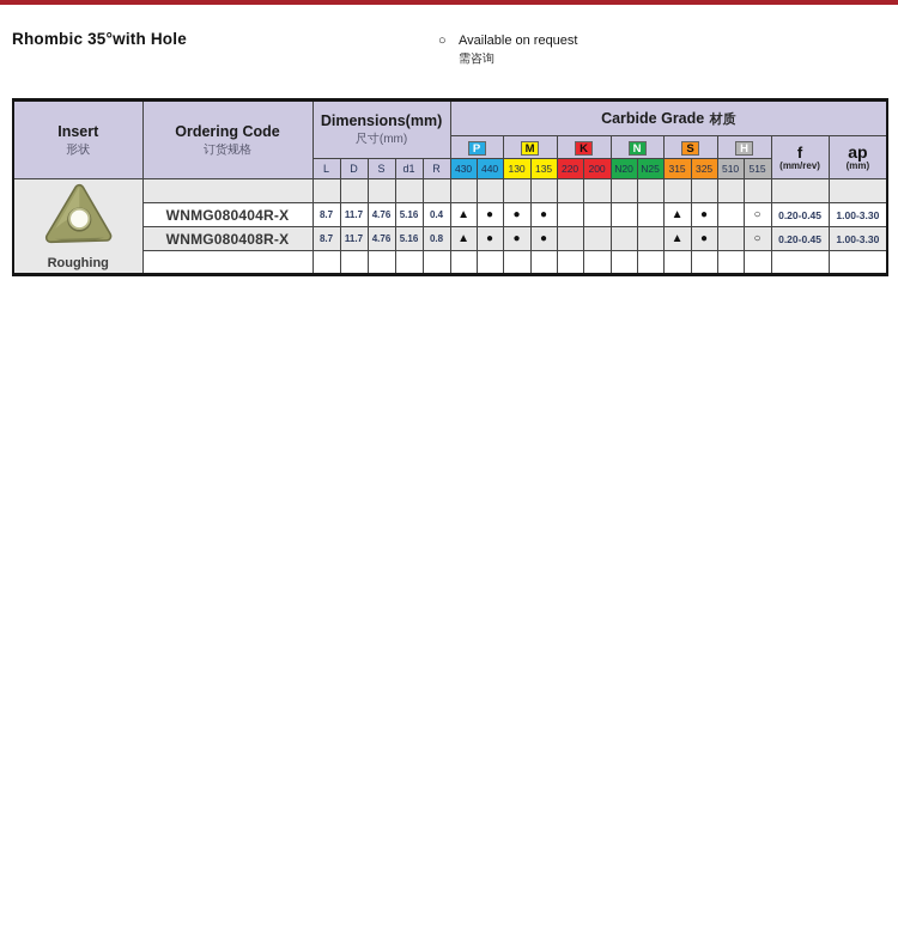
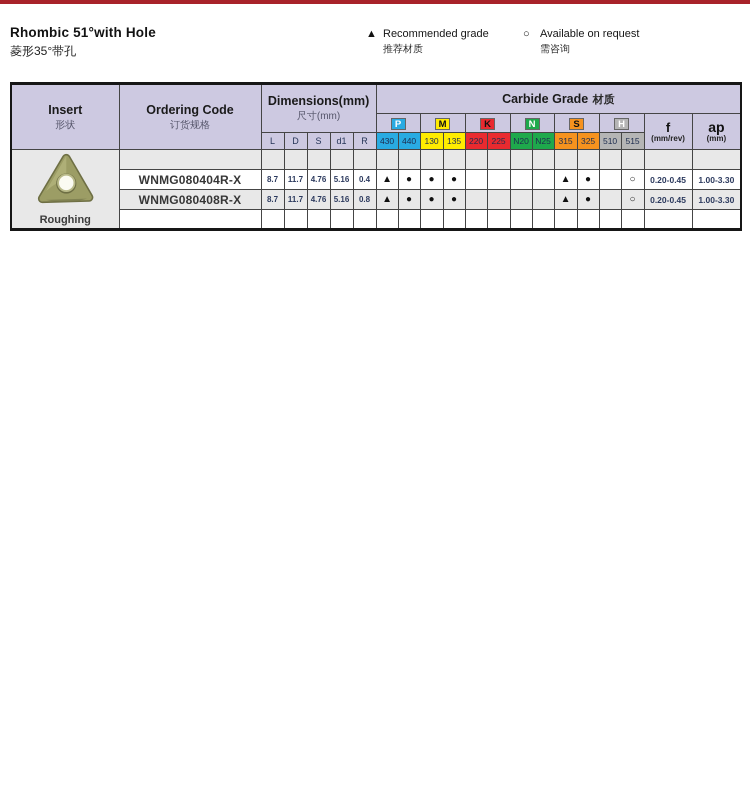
- Rhombic 35°with Hole
+ Rhombic 51°with Hole
+ 菱形35°带孔
+ ▲
+ Recommended grade
+ 推荐材质
  ○
  Available on request
  需咨询
  Insert 形状	Ordering Code 订货规格	Dimensions(mm) 尺寸(mm)	Carbide Grade 材质
  P	M	K	N	S	H	f (mm/rev)	ap (mm)
- L	D	S	d1	R	430	440	130	135	220	200	N20	N25	315	325	510	515
+ L	D	S	d1	R	430	440	130	135	220	225	N20	N25	315	325	510	515
  Roughing
  WNMG080404R-X	8.7	11.7	4.76	5.16	0.4	▲	●	●	●					▲	●		○	0.20-0.45	1.00-3.30
  WNMG080408R-X	8.7	11.7	4.76	5.16	0.8	▲	●	●	●					▲	●		○	0.20-0.45	1.00-3.30
